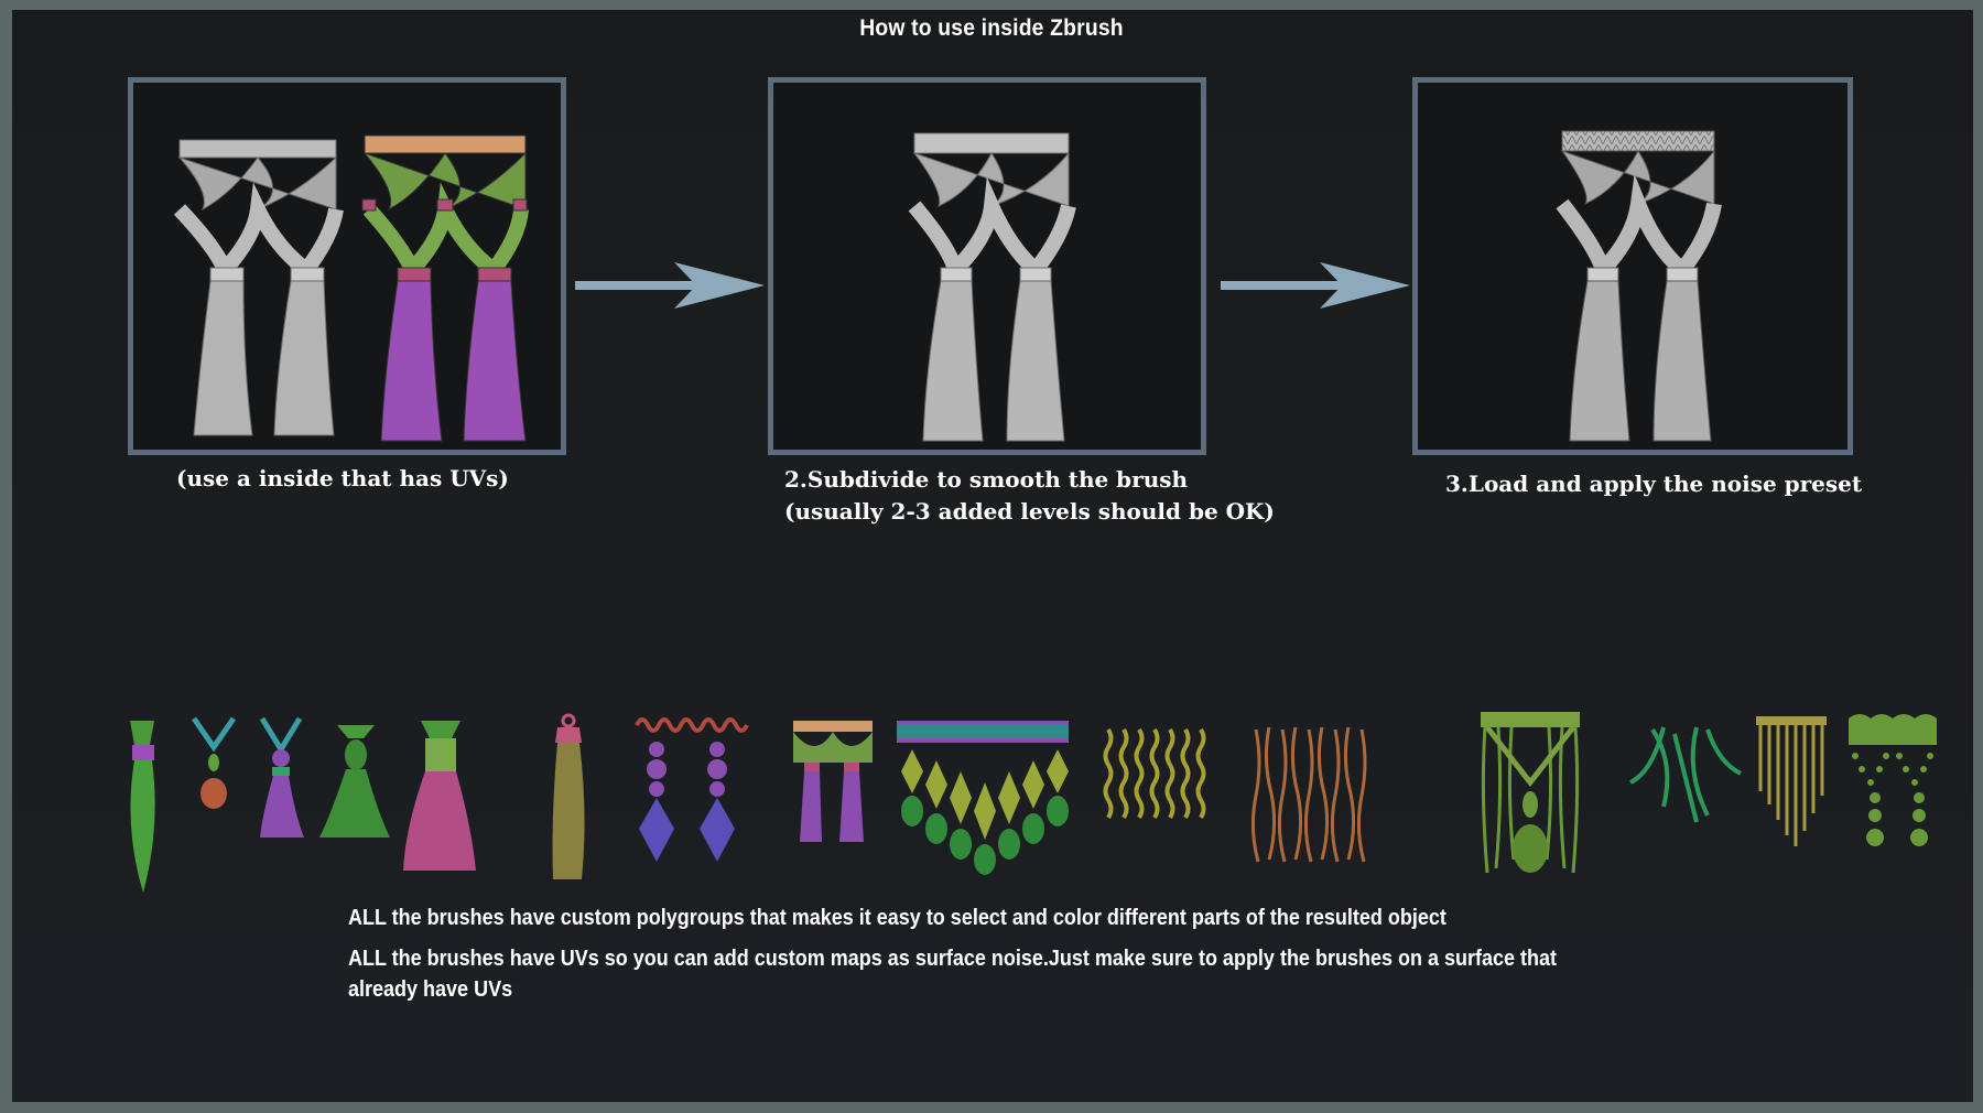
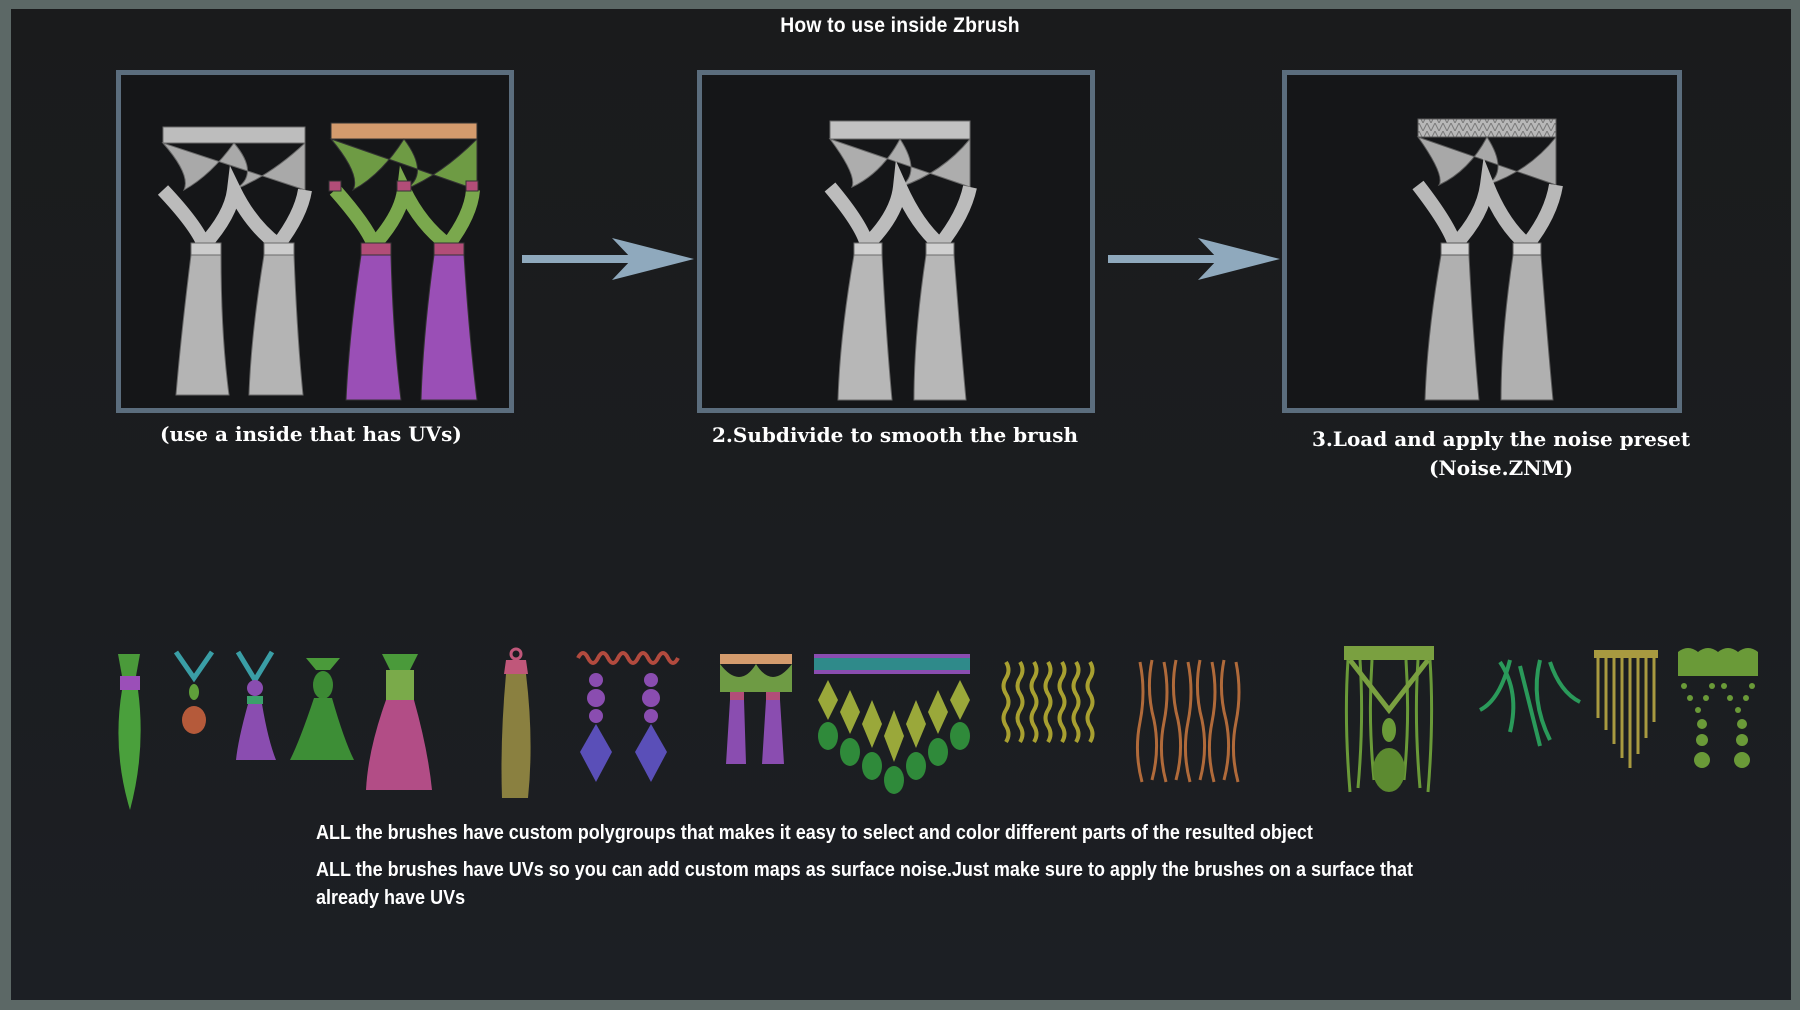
  How to use inside Zbrush
  (use a inside that has UVs)
  2.Subdivide to smooth the brush
- (usually 2-3 added levels should be OK)
  3.Load and apply the noise preset
+ (Noise.ZNM)
  ALL the brushes have custom polygroups that makes it easy to select and color different parts of the resulted object
  ALL the brushes have UVs so you can add custom maps as surface noise.Just make sure to apply the brushes on a surface that
  already have UVs
